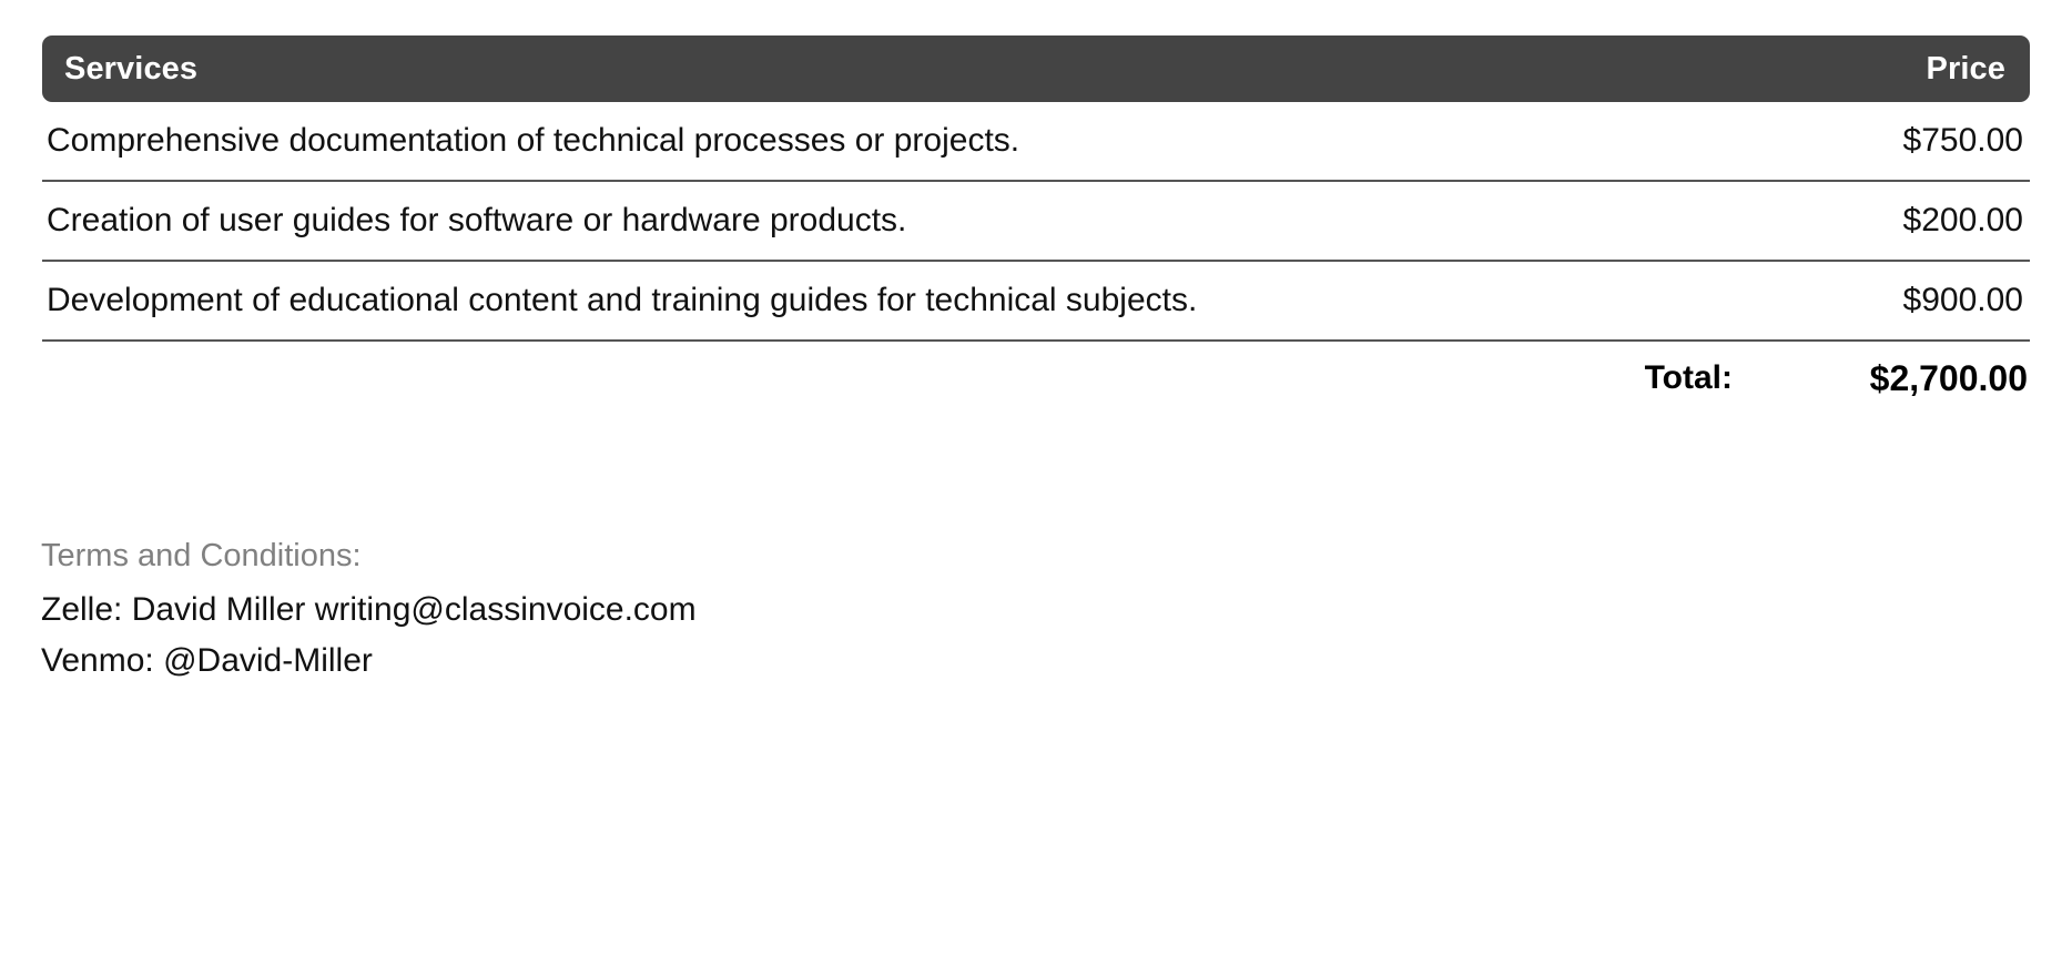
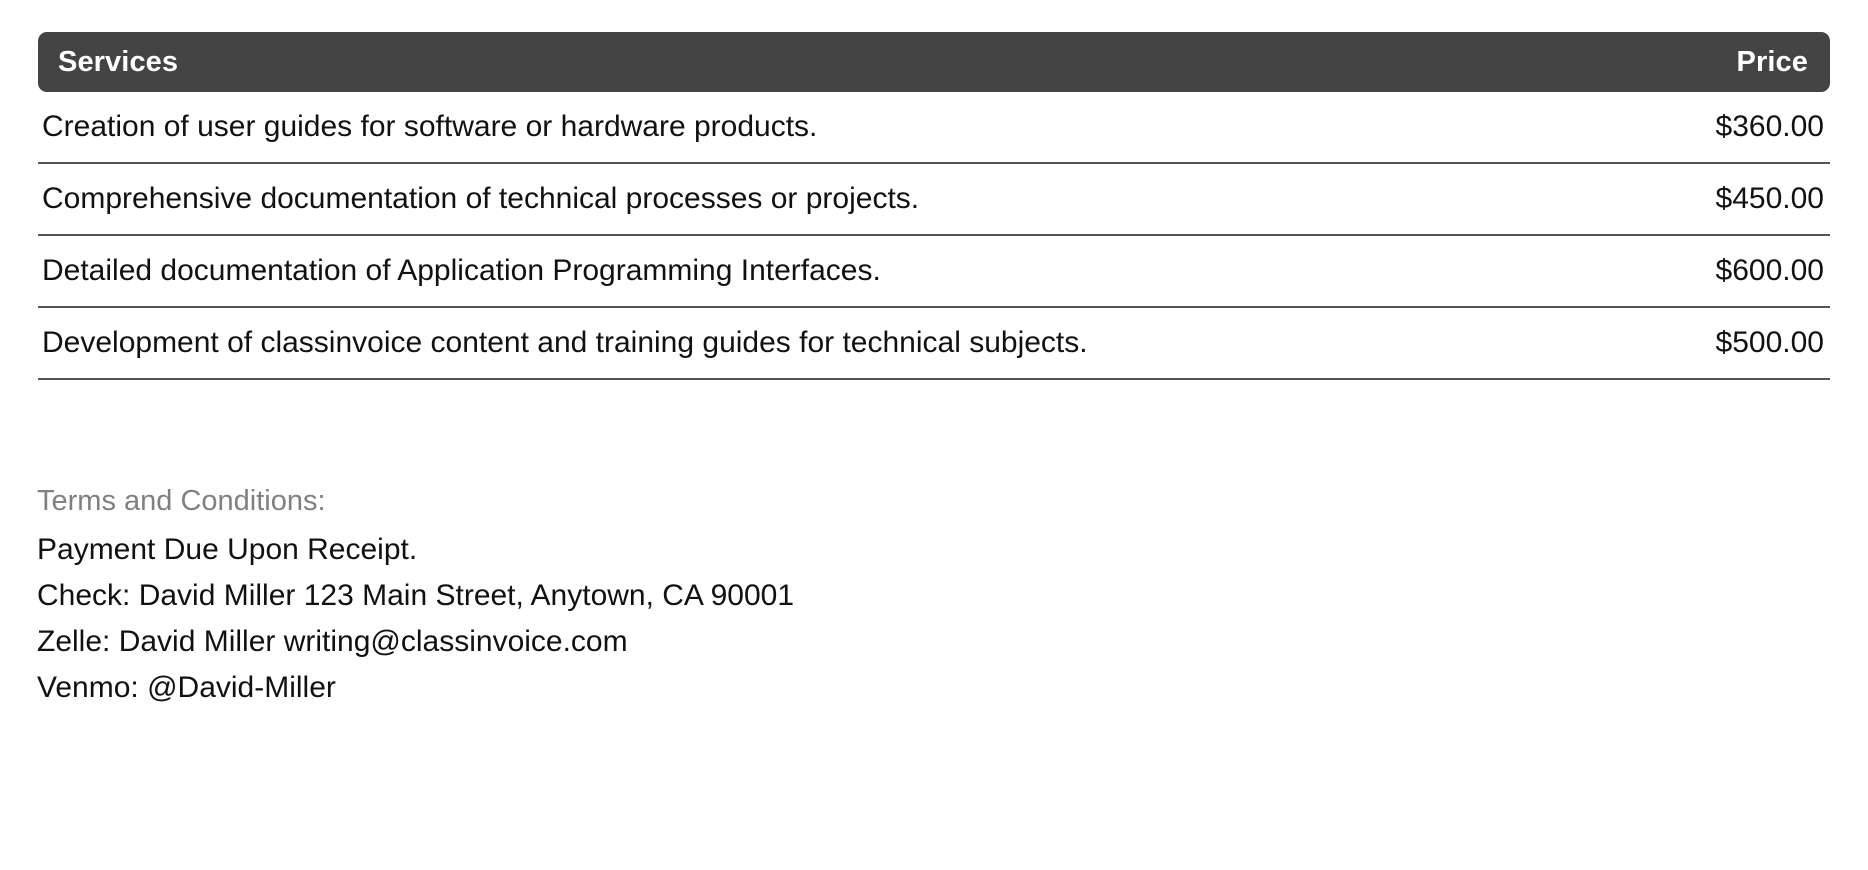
  Services
  Price
- Comprehensive documentation of technical processes or projects.
+ Creation of user guides for software or hardware products.
- $750.00
+ $360.00
- Creation of user guides for software or hardware products.
+ Comprehensive documentation of technical processes or projects.
- $200.00
+ $450.00
+ Detailed documentation of Application Programming Interfaces.
+ $600.00
- Development of educational content and training guides for technical subjects.
+ Development of classinvoice content and training guides for technical subjects.
- $900.00
+ $500.00
- Total:
- $2,700.00
  Terms and Conditions:
+ Payment Due Upon Receipt.
+ Check: David Miller 123 Main Street, Anytown, CA 90001
  Zelle: David Miller writing@classinvoice.com
  Venmo: @David-Miller
